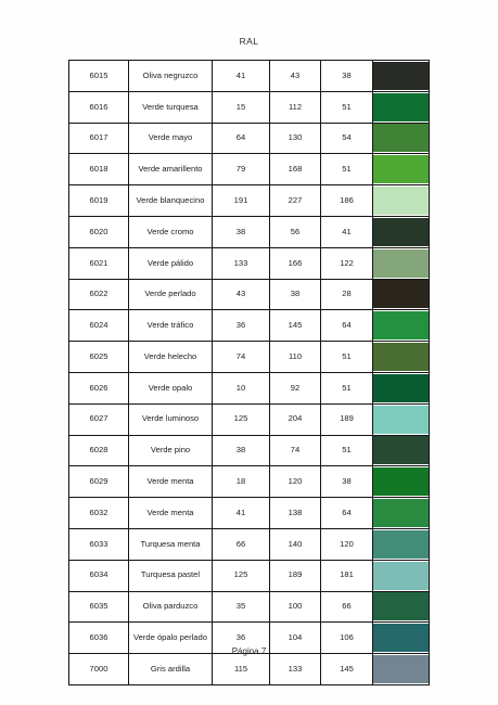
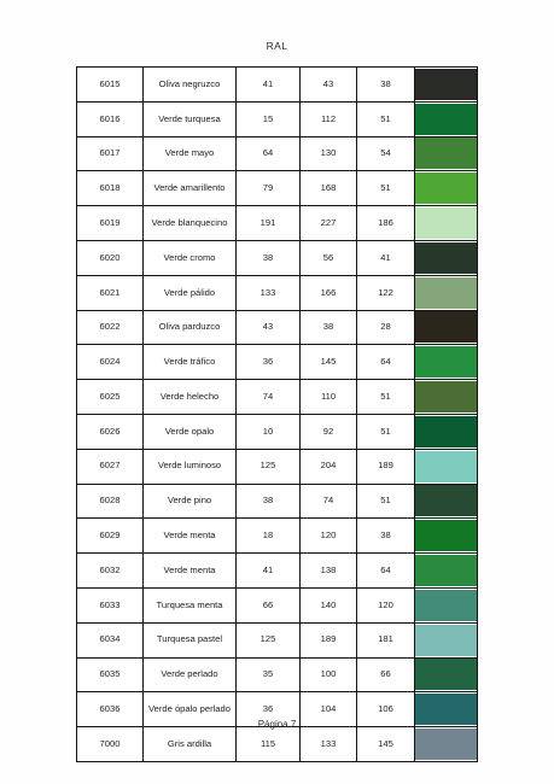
  RAL
  6015	Oliva negruzco	41	43	38
  6016	Verde turquesa	15	112	51
  6017	Verde mayo	64	130	54
  6018	Verde amarillento	79	168	51
  6019	Verde blanquecino	191	227	186
  6020	Verde cromo	38	56	41
  6021	Verde pálido	133	166	122
- 6022	Verde perlado	43	38	28
+ 6022	Oliva parduzco	43	38	28
  6024	Verde tráfico	36	145	64
  6025	Verde helecho	74	110	51
  6026	Verde opalo	10	92	51
  6027	Verde luminoso	125	204	189
  6028	Verde pino	38	74	51
  6029	Verde menta	18	120	38
  6032	Verde menta	41	138	64
  6033	Turquesa menta	66	140	120
  6034	Turquesa pastel	125	189	181
- 6035	Oliva parduzco	35	100	66
+ 6035	Verde perlado	35	100	66
  6036	Verde ópalo perlado	36	104	106
  7000	Gris ardilla	115	133	145
  Página 7
